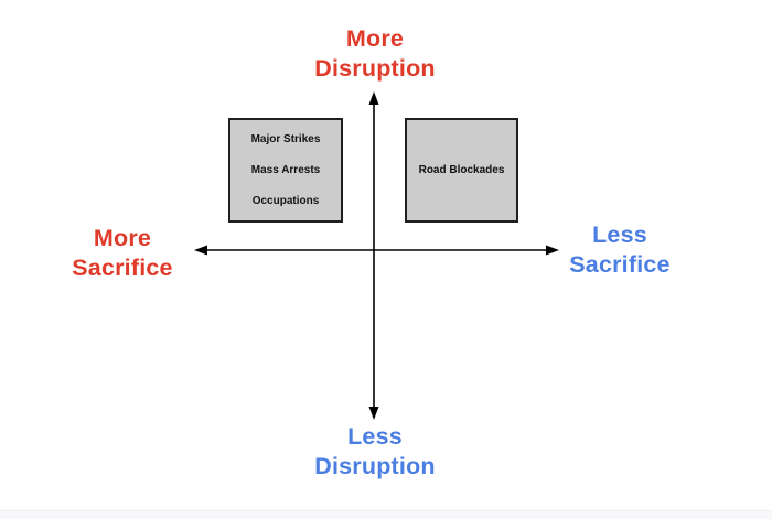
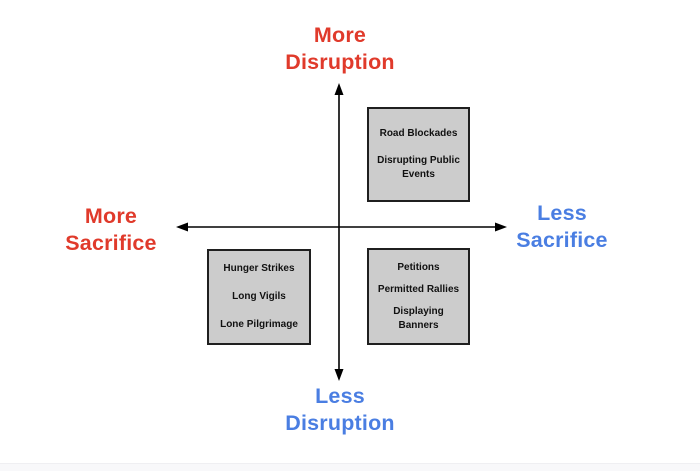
  More
  Disruption
  Less
  Disruption
  More
  Sacrifice
  Less
  Sacrifice
- Major Strikes
- Mass Arrests
- Occupations
  Road Blockades
+ Disrupting Public
+ Events
+ Hunger Strikes
+ Long Vigils
+ Lone Pilgrimage
+ Petitions
+ Permitted Rallies
+ Displaying
+ Banners
